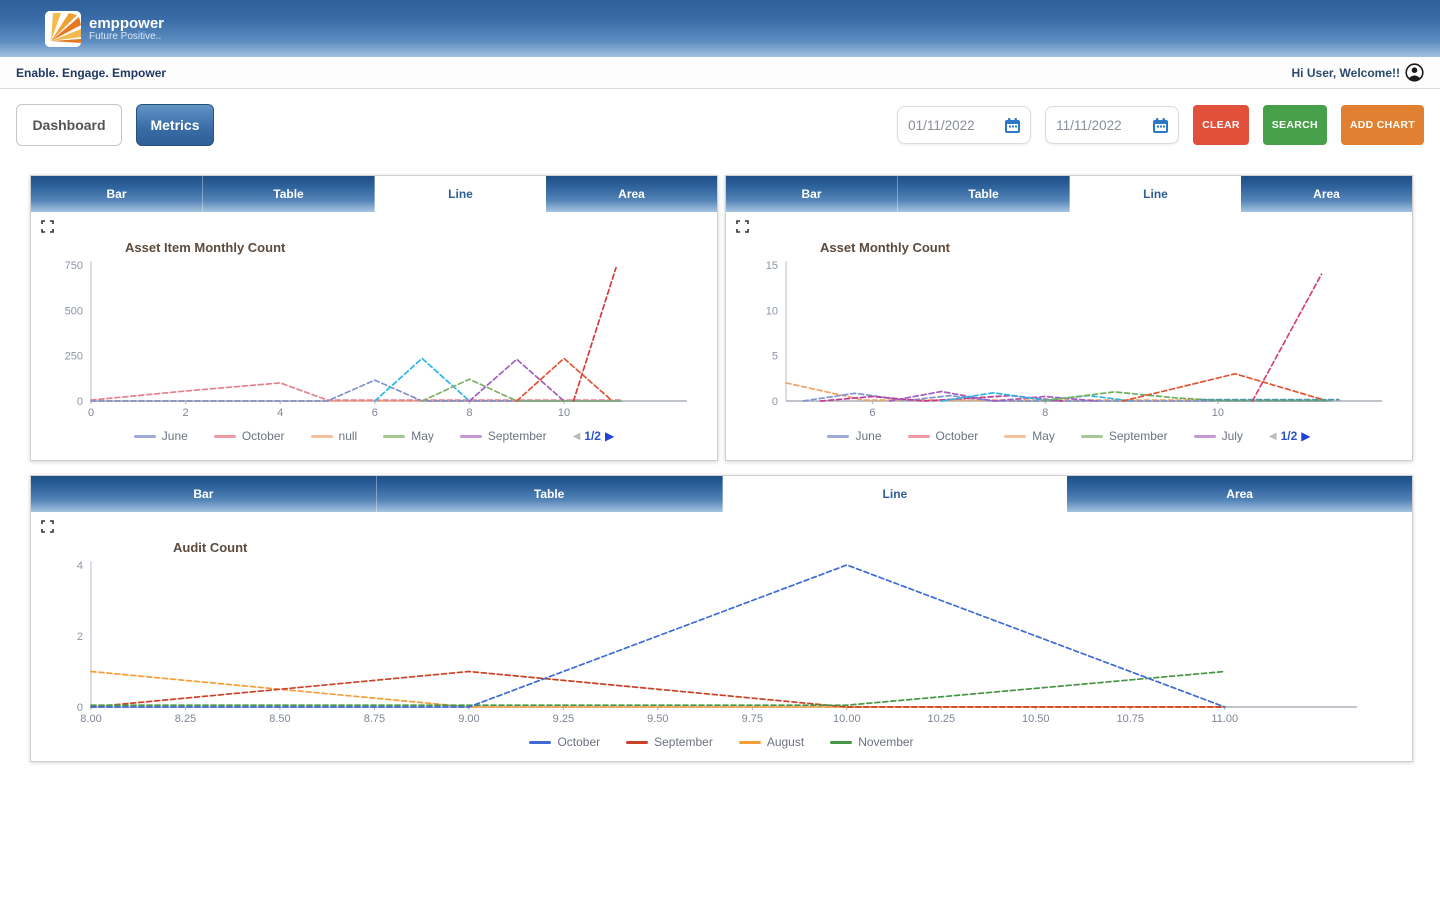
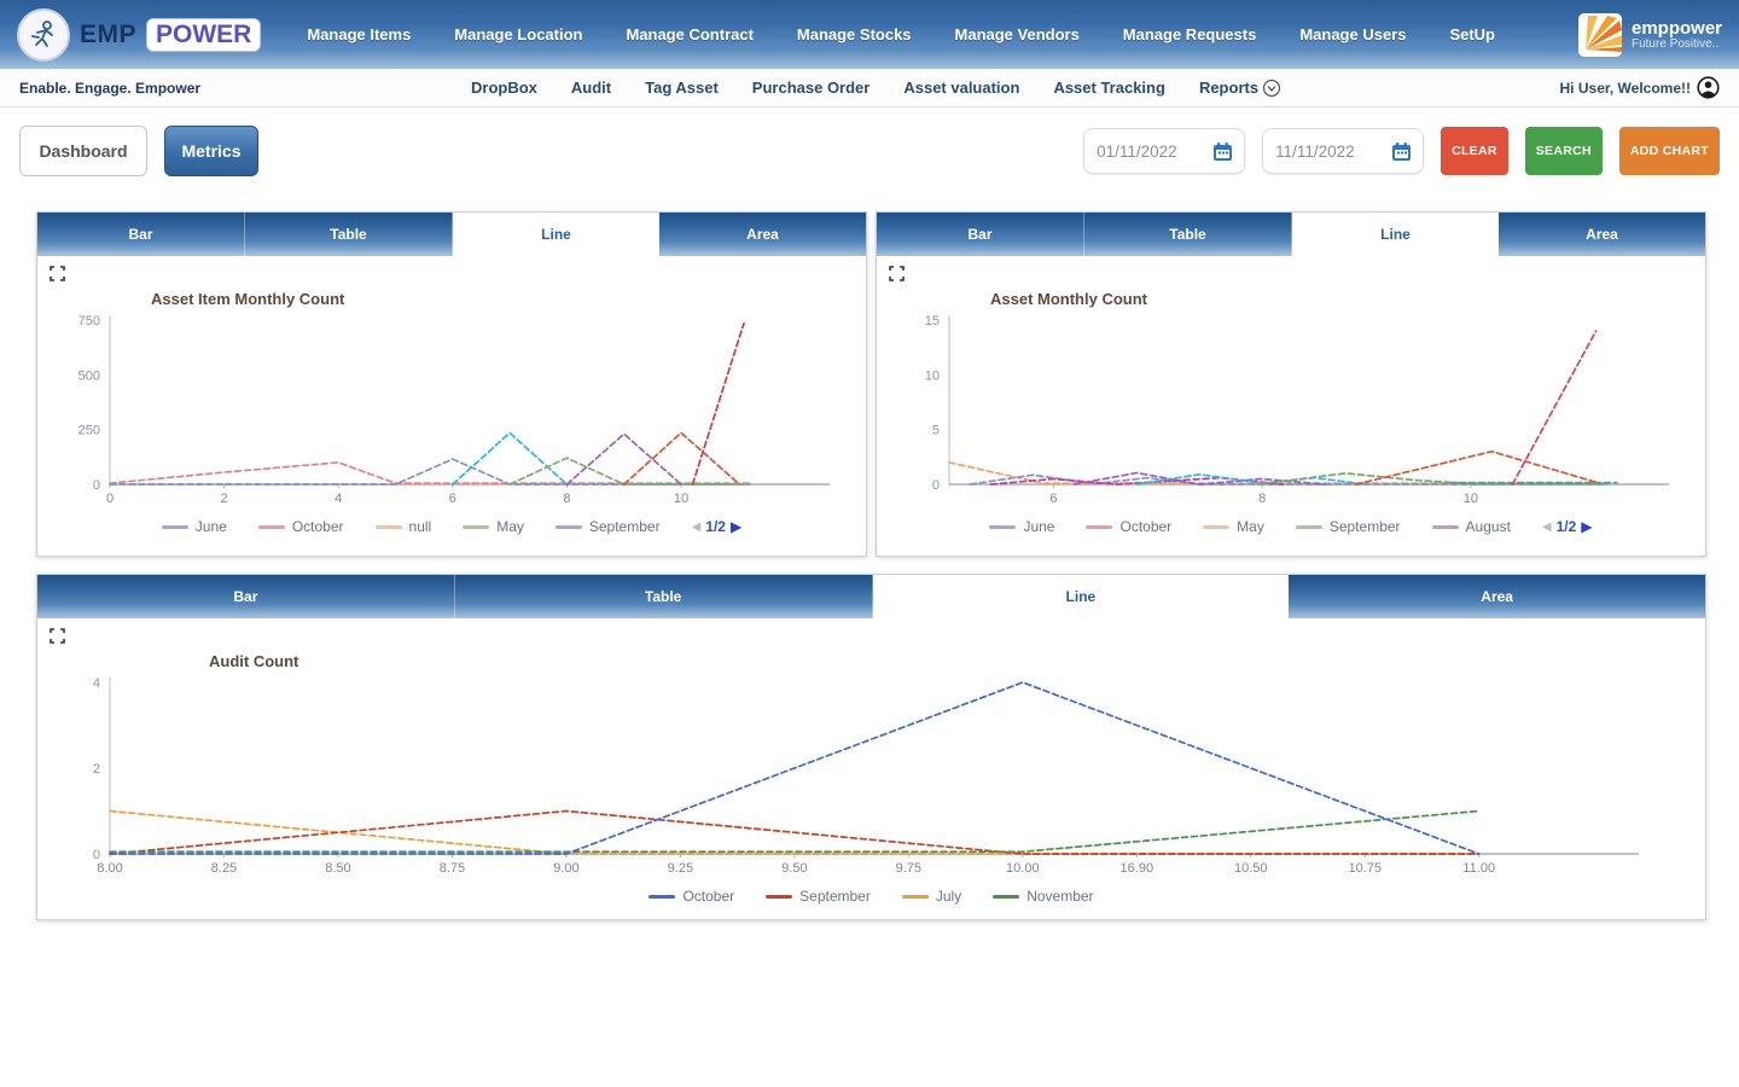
+ EMP
+ POWER
+ Manage Items
+ Manage Location
+ Manage Contract
+ Manage Stocks
+ Manage Vendors
+ Manage Requests
+ Manage Users
+ SetUp
  emppower
  Future Positive..
  Enable. Engage. Empower
+ DropBox
+ Audit
+ Tag Asset
+ Purchase Order
+ Asset valuation
+ Asset Tracking
+ Reports
  Hi User, Welcome!!
  Dashboard
  Metrics
  01/11/2022
  11/11/2022
  CLEAR
  SEARCH
  ADD CHART
  Bar
  Table
  Line
  Area
  Asset Item Monthly Count
  0
  250
  500
  750
  0
  2
  4
  6
  8
  10
  June
  October
  null
  May
  September
  ◀
  1/2
  ▶
  Bar
  Table
  Line
  Area
  Asset Monthly Count
  0
  5
  10
  15
  6
  8
  10
  June
  October
  May
  September
- July
+ August
  ◀
  1/2
  ▶
  Bar
  Table
  Line
  Area
  Audit Count
  0
  2
  4
  8.00
  8.25
  8.50
  8.75
  9.00
  9.25
  9.50
  9.75
  10.00
- 10.25
+ 16.90
  10.50
  10.75
  11.00
  October
  September
- August
+ July
  November
